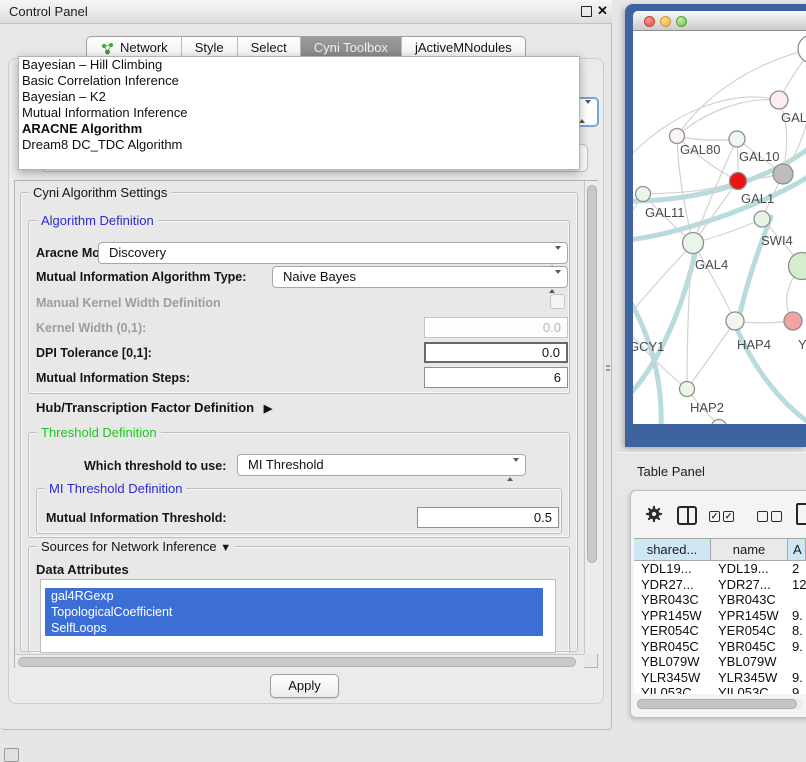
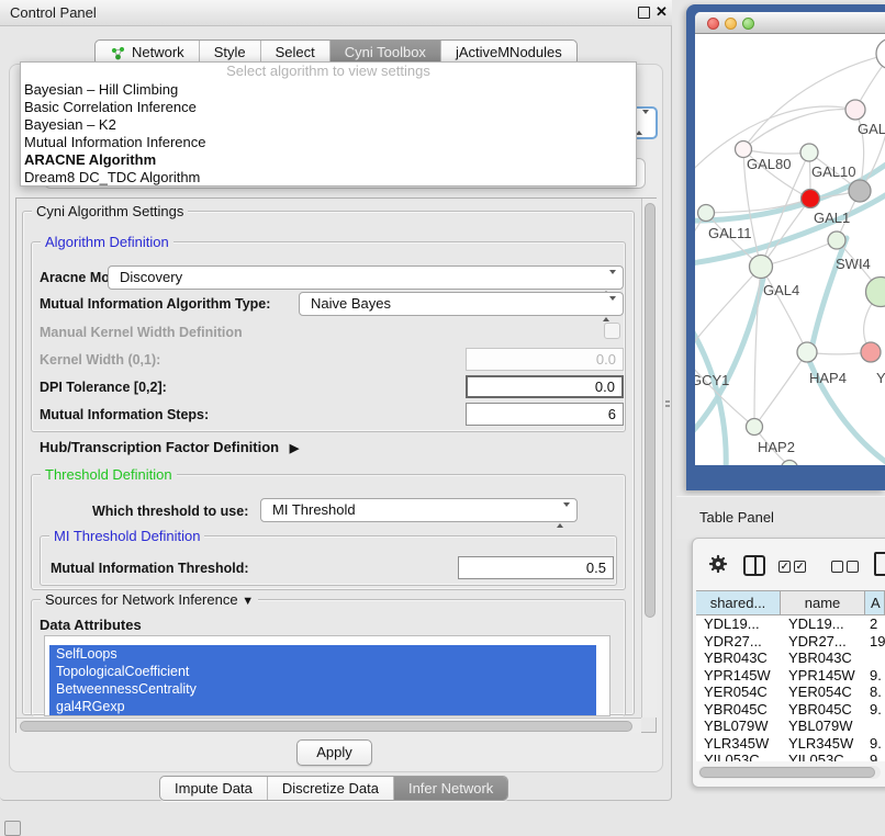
  Control Panel
  ✕
  Network
  Style
  Select
  Cyni Toolbox
  jActiveMNodules
+ Select algorithm to view settings
  Bayesian – Hill Climbing
  Basic Correlation Inference
  Bayesian – K2
  Mutual Information Inference
  ARACNE Algorithm
  Dream8 DC_TDC Algorithm
  Cyni Algorithm Settings
  Algorithm Definition
  Aracne Mo
  Discovery
  Mutual Information Algorithm Type:
  Naive Bayes
  Manual Kernel Width Definition
  Kernel Width (0,1):
  0.0
- DPI Tolerance [0,1]:
+ DPI Tolerance [0,2]:
  0.0
  Mutual Information Steps:
  6
  Hub/Transcription Factor Definition ▶
  Threshold Definition
  Which threshold to use:
  MI Threshold
  MI Threshold Definition
  Mutual Information Threshold:
  0.5
  Sources for Network Inference ▼
  Data Attributes
- gal4RGexp
+ SelfLoops
  TopologicalCoefficient
+ BetweennessCentrality
- SelfLoops
+ gal4RGexp
  Apply
+ Impute Data
+ Discretize Data
+ Infer Network
  GAL
  GAL80
  GAL10
  GAL1
  GAL11
  SWI4
  GAL4
  HAP4
  Y
  GCY1
  HAP2
  Table Panel
  ✓
  ✓
  shared...
  name
  A
  YDL19...
  YDL19...
  2
  YDR27...
  YDR27...
- 12
+ 19
  YBR043C
  YBR043C
  YPR145W
  YPR145W
  9.
  YER054C
  YER054C
  8.
  YBR045C
  YBR045C
  9.
  YBL079W
  YBL079W
  YLR345W
  YLR345W
  9.
  YIL053C
  YIL053C
  9.
